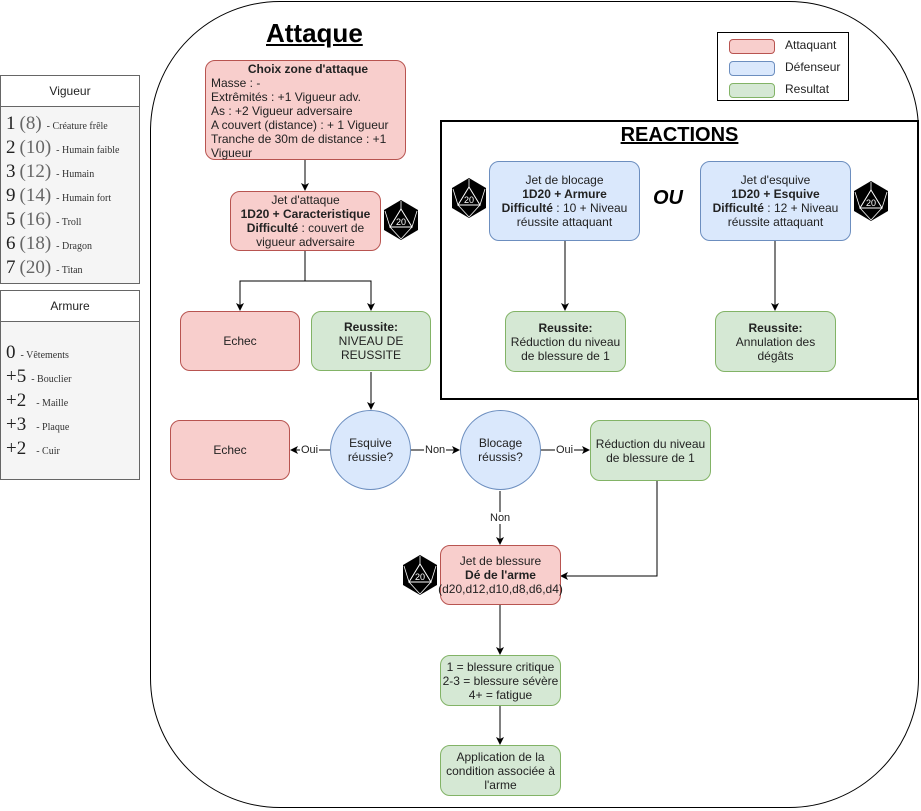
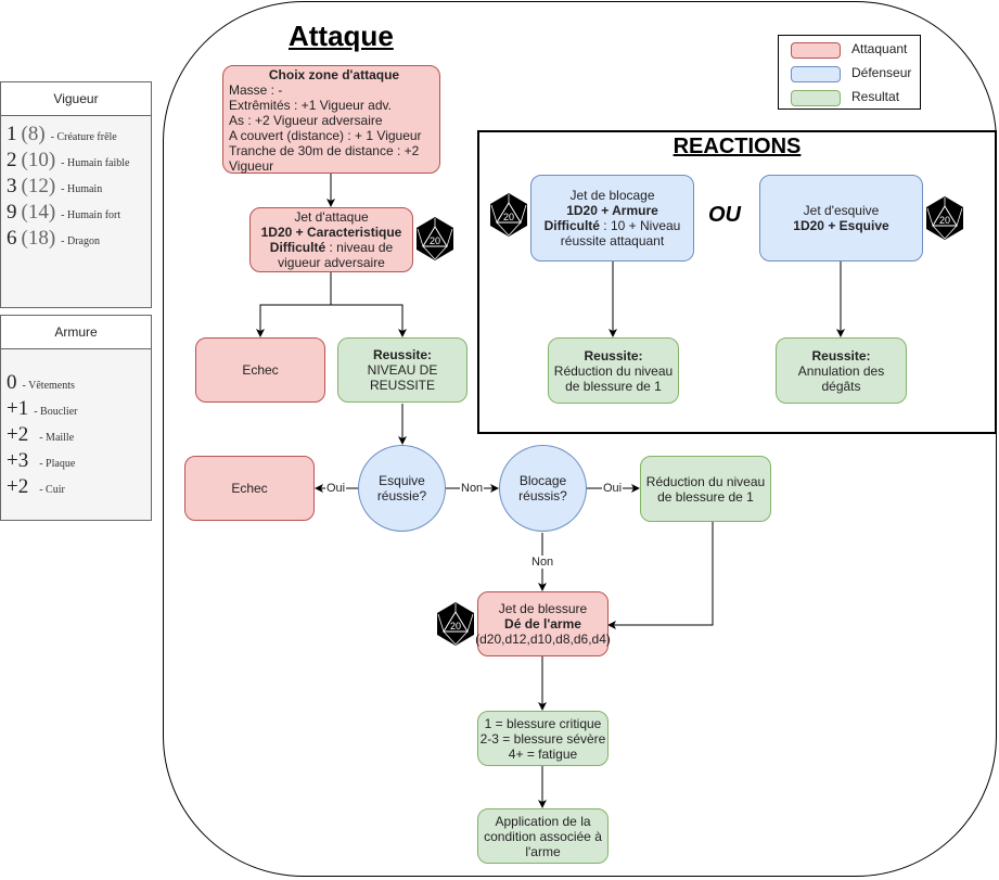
  Vigueur
  1
  (8)
  - Créature frêle
  2
  (10)
  - Humain faible
  3
  (12)
  - Humain
  9
  (14)
  - Humain fort
- 5
- (16)
- - Troll
  6
  (18)
  - Dragon
- 7
- (20)
- - Titan
  Armure
  0
  - Vêtements
- +5
+ +1
  - Bouclier
  +2
  - Maille
  +3
  - Plaque
  +2
  - Cuir
  Attaque
  Attaquant
  Défenseur
  Resultat
  Oui
  Non
  Oui
  Non
  Choix zone d'attaque
  Masse : -
  Extrêmités : +1 Vigueur adv.
  As : +2 Vigueur adversaire
  A couvert (distance) : + 1 Vigueur
- Tranche de 30m de distance : +1 Vigueur
+ Tranche de 30m de distance : +2 Vigueur
  Jet d'attaque
  1D20 + Caracteristique
- Difficulté : couvert de vigueur adversaire
+ Difficulté : niveau de vigueur adversaire
  Echec
  Reussite:
  NIVEAU DE REUSSITE
  Echec
  Esquive réussie?
  Blocage réussis?
  Réduction du niveau de blessure de 1
  Jet de blessure
  Dé de l'arme
  (d20,d12,d10,d8,d6,d4)
  1 = blessure critique
  2-3 = blessure sévère
  4+ = fatigue
  Application de la condition associée à l'arme
  REACTIONS
  OU
  Jet de blocage
  1D20 + Armure
  Difficulté : 10 + Niveau réussite attaquant
  Jet d'esquive
  1D20 + Esquive
- Difficulté : 12 + Niveau réussite attaquant
  Reussite:
  Réduction du niveau de blessure de 1
  Reussite:
  Annulation des dégâts
  20
  20
  20
  20
